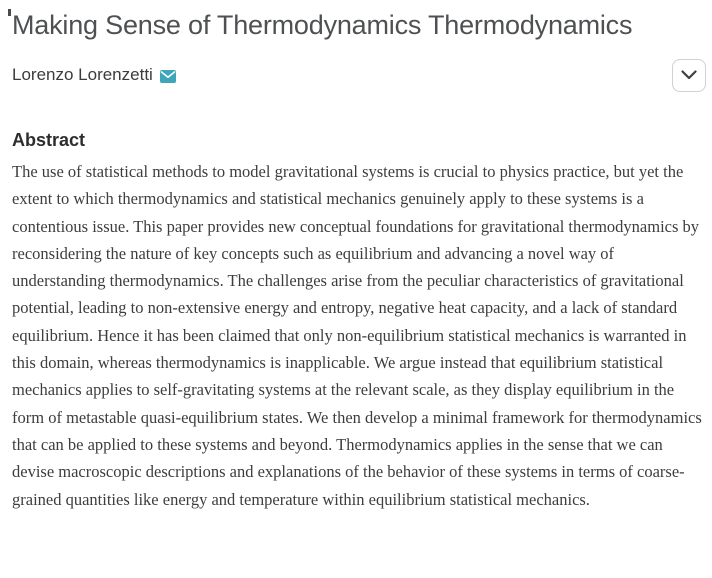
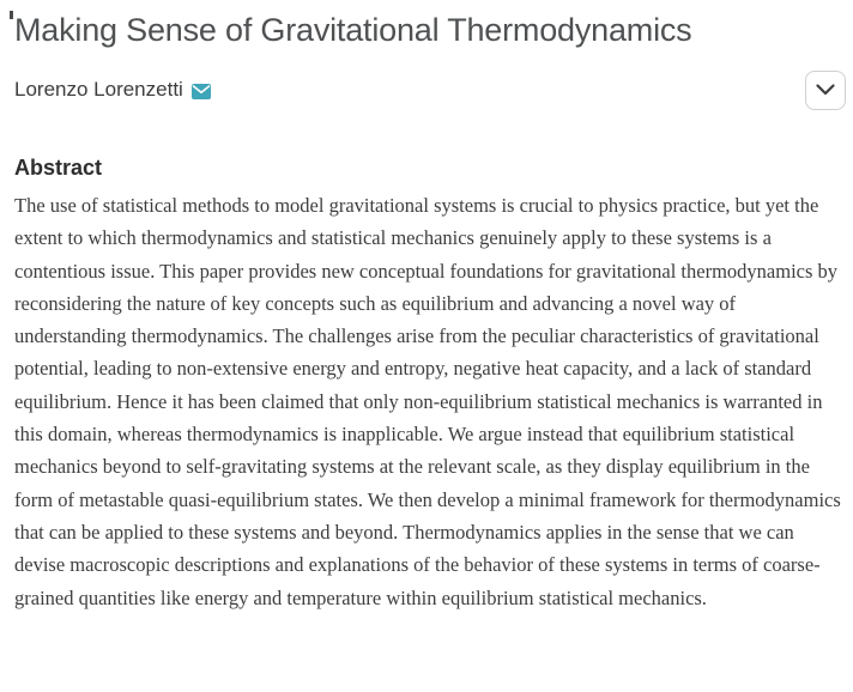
- Making Sense of Thermodynamics Thermodynamics
+ Making Sense of Gravitational Thermodynamics
  Lorenzo Lorenzetti
  Abstract
- The use of statistical methods to model gravitational systems is crucial to physics practice, but yet the extent to which thermodynamics and statistical mechanics genuinely apply to these systems is a contentious issue. This paper provides new conceptual foundations for gravitational thermodynamics by reconsidering the nature of key concepts such as equilibrium and advancing a novel way of understanding thermodynamics. The challenges arise from the peculiar characteristics of gravitational potential, leading to non-extensive energy and entropy, negative heat capacity, and a lack of standard equilibrium. Hence it has been claimed that only non-equilibrium statistical mechanics is warranted in this domain, whereas thermodynamics is inapplicable. We argue instead that equilibrium statistical mechanics applies to self-gravitating systems at the relevant scale, as they display equilibrium in the form of metastable quasi-equilibrium states. We then develop a minimal framework for thermodynamics that can be applied to these systems and beyond. Thermodynamics applies in the sense that we can devise macroscopic descriptions and explanations of the behavior of these systems in terms of coarse-grained quantities like energy and temperature within equilibrium statistical mechanics.
+ The use of statistical methods to model gravitational systems is crucial to physics practice, but yet the extent to which thermodynamics and statistical mechanics genuinely apply to these systems is a contentious issue. This paper provides new conceptual foundations for gravitational thermodynamics by reconsidering the nature of key concepts such as equilibrium and advancing a novel way of understanding thermodynamics. The challenges arise from the peculiar characteristics of gravitational potential, leading to non-extensive energy and entropy, negative heat capacity, and a lack of standard equilibrium. Hence it has been claimed that only non-equilibrium statistical mechanics is warranted in this domain, whereas thermodynamics is inapplicable. We argue instead that equilibrium statistical mechanics beyond to self-gravitating systems at the relevant scale, as they display equilibrium in the form of metastable quasi-equilibrium states. We then develop a minimal framework for thermodynamics that can be applied to these systems and beyond. Thermodynamics applies in the sense that we can devise macroscopic descriptions and explanations of the behavior of these systems in terms of coarse-grained quantities like energy and temperature within equilibrium statistical mechanics.
